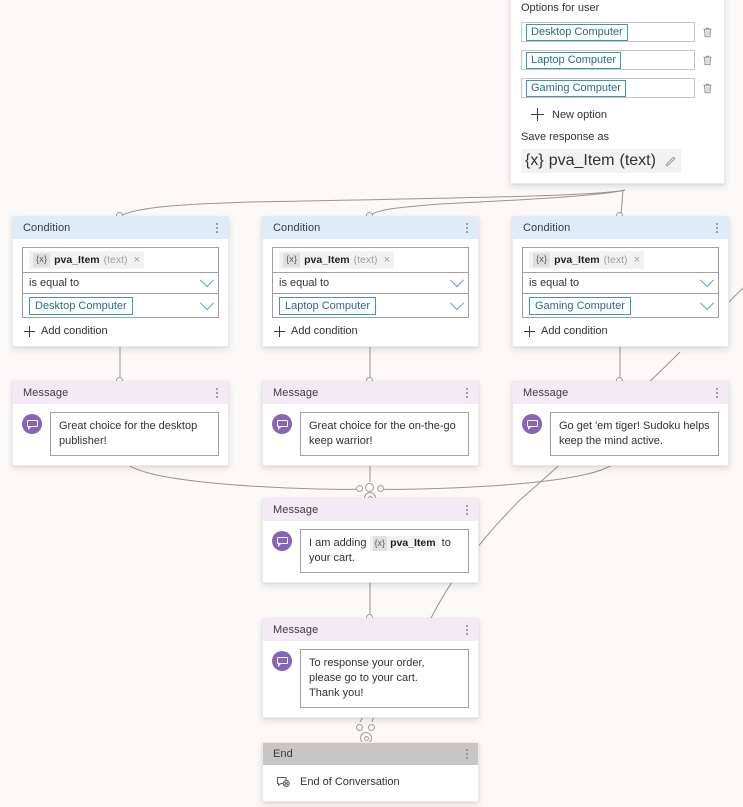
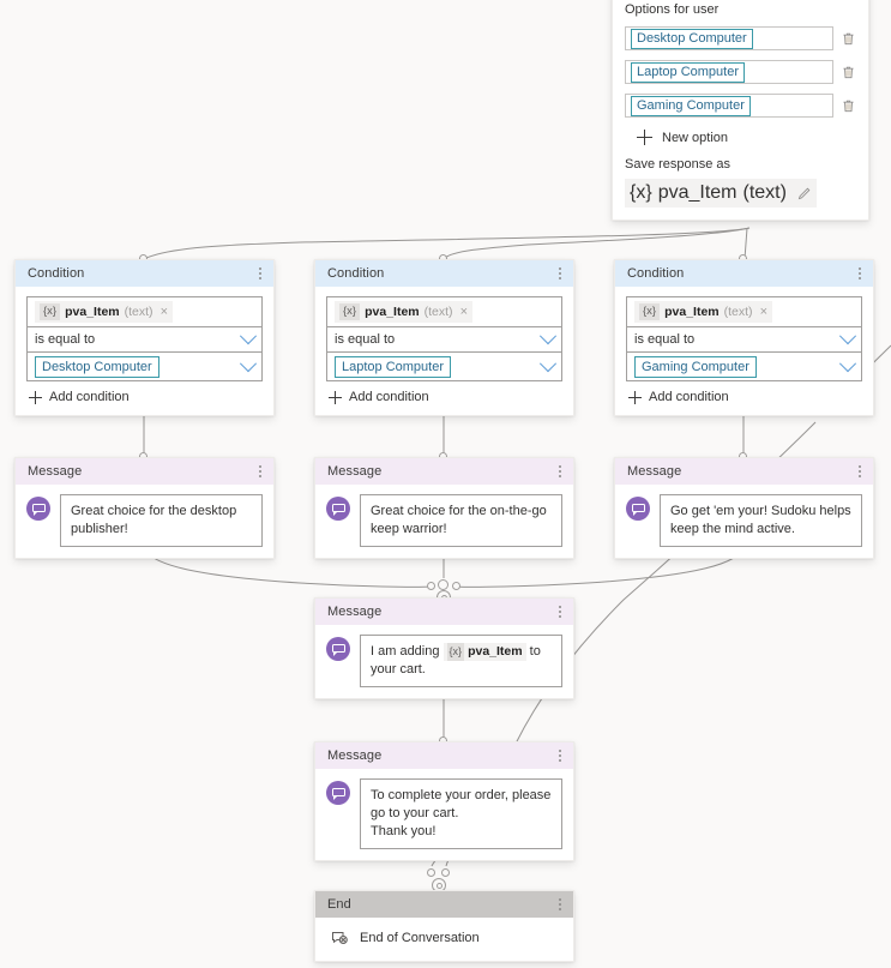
  Options for user
  Desktop Computer
  Laptop Computer
  Gaming Computer
  New option
  Save response as
  {x}
  pva_Item
  (text)
  Condition
  {x}
  pva_Item
  (text)
  ×
  is equal to
  Desktop Computer
  Add condition
  Condition
  {x}
  pva_Item
  (text)
  ×
  is equal to
  Laptop Computer
  Add condition
  Condition
  {x}
  pva_Item
  (text)
  ×
  is equal to
  Gaming Computer
  Add condition
  Message
  Great choice for the desktop publisher!
  Message
  Great choice for the on-the-go keep warrior!
  Message
- Go get 'em tiger! Sudoku helps keep the mind active.
+ Go get 'em your! Sudoku helps keep the mind active.
  Message
  I am adding
  {x}
  pva_Item
  to your cart.
  Message
- To response your order, please go to your cart.
+ To complete your order, please go to your cart.
  Thank you!
  End
  End of Conversation
